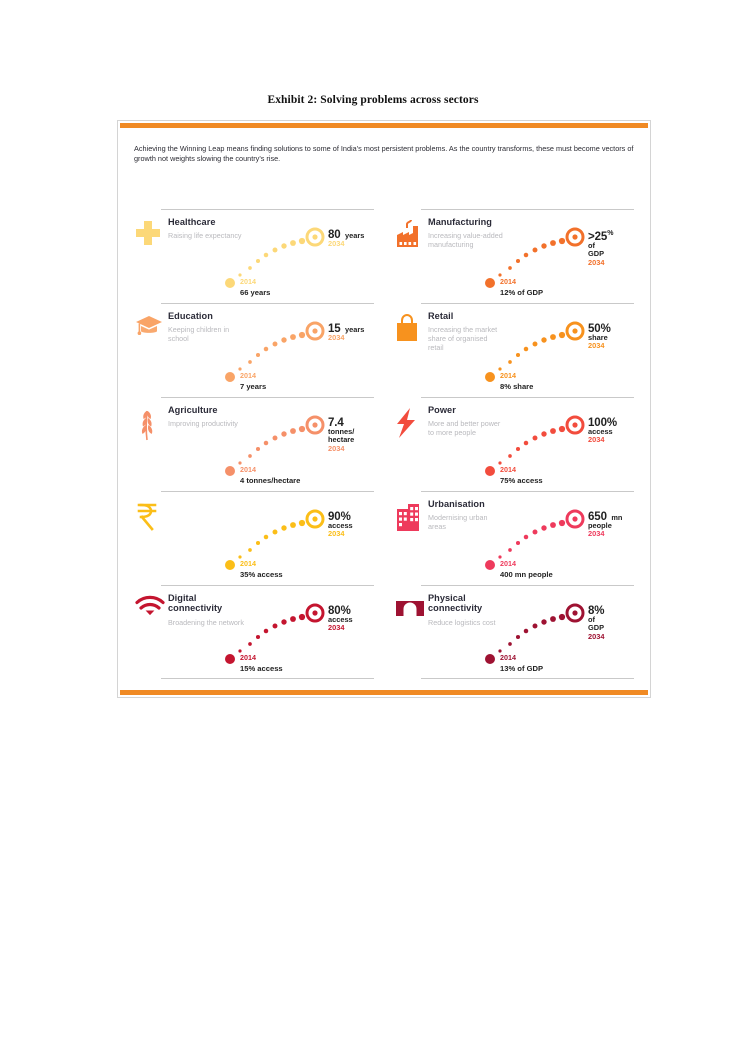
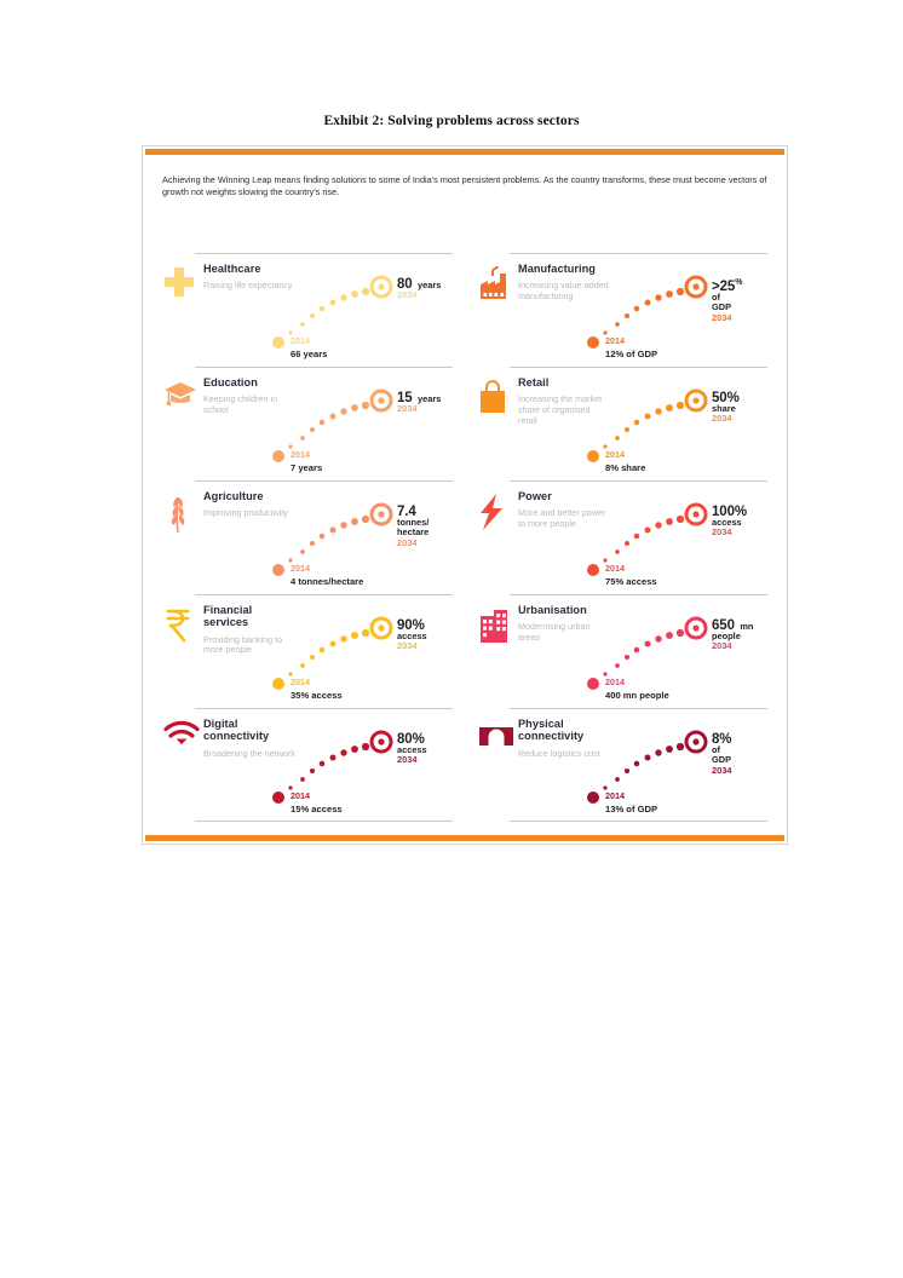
  Exhibit 2: Solving problems across sectors
  Achieving the Winning Leap means finding solutions to some of India's most persistent problems. As the country transforms, these must become vectors of growth not weights slowing the country's rise.
  Healthcare
  Raising life expectancy
  80 years
  2034
  2014
  66 years
  Education
  Keeping children in school
  15 years
  2034
  2014
  7 years
  Agriculture
  Improving productivity
  7.4
  tonnes/
  hectare
  2034
  2014
  4 tonnes/hectare
+ Financial services
+ Providing banking to more people
  90%
  access
  2034
  2014
  35% access
  Digital connectivity
  Broadening the network
  80%
  access
  2034
  2014
  15% access
  Manufacturing
  Increasing value-added manufacturing
  >25
  of
  GDP
  2034
  2014
  12% of GDP
  Retail
  Increasing the market share of organised retail
  50%
  share
  2034
  2014
  8% share
  Power
  More and better power to more people
  100%
  access
  2034
  2014
  75% access
  Urbanisation
  Modernising urban areas
  650 mn
  people
  2034
  2014
  400 mn people
  Physical connectivity
  Reduce logistics cost
  8%
  of
  GDP
  2034
  2014
  13% of GDP
